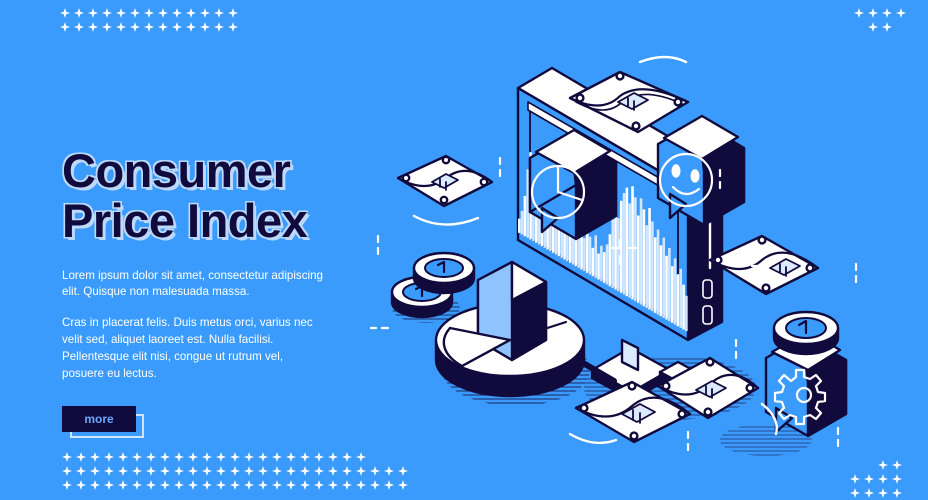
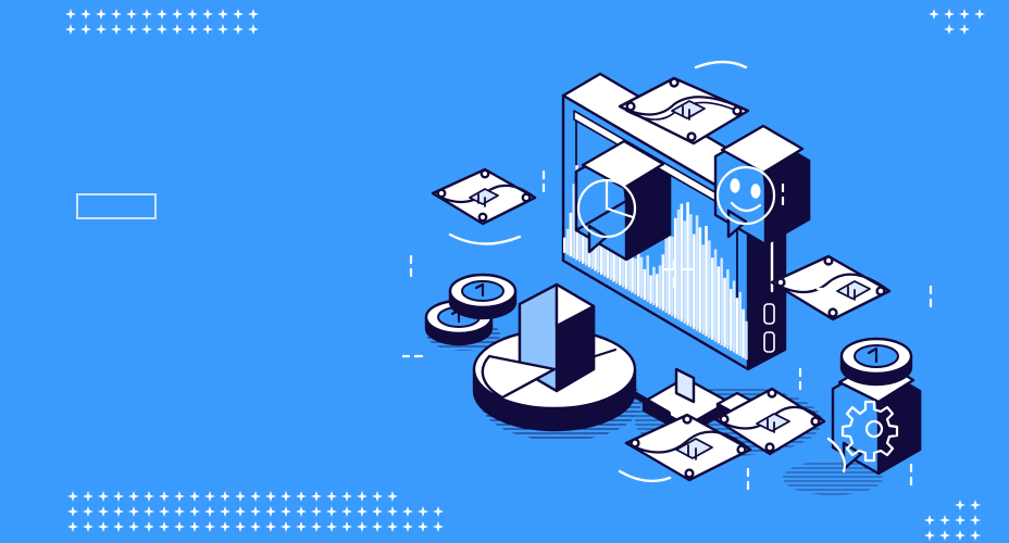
- Consumer
- Price Index
- Lorem ipsum dolor sit amet, consectetur adipiscing elit. Quisque non malesuada massa.
- Cras in placerat felis. Duis metus orci, varius nec velit sed, aliquet laoreet est. Nulla facilisi. Pellentesque elit nisi, congue ut rutrum vel, posuere eu lectus.
- more
